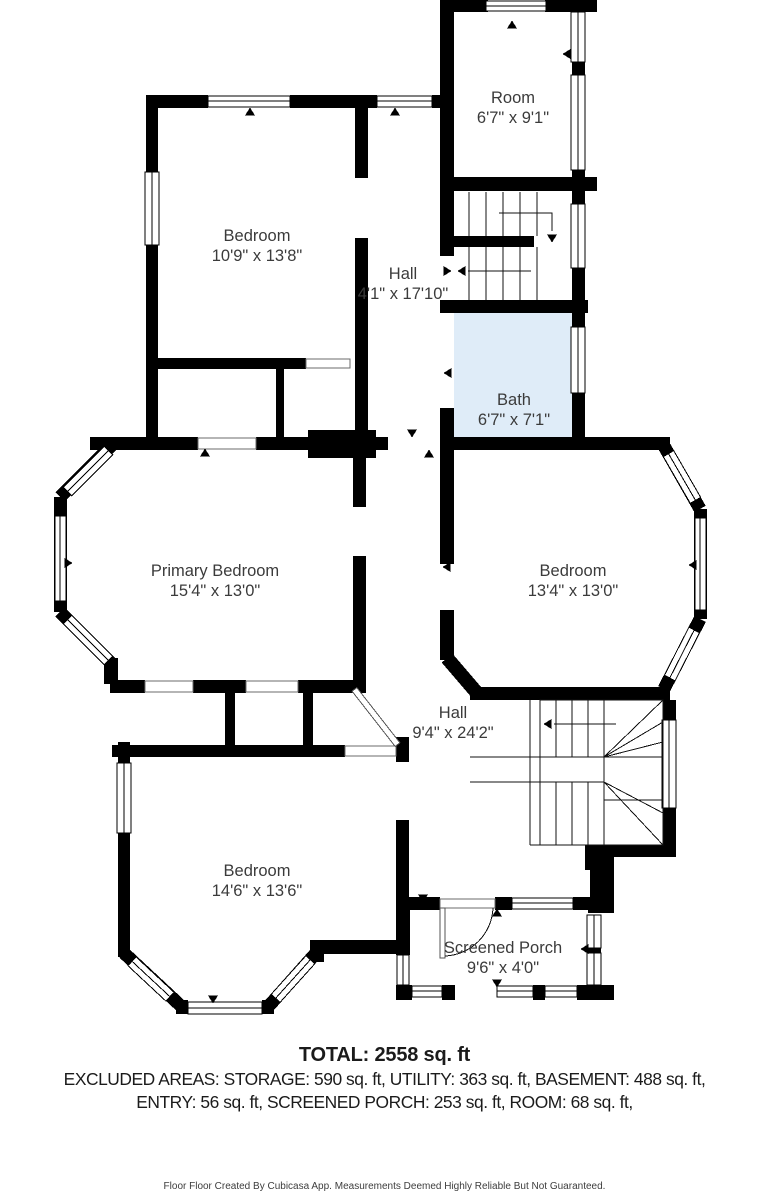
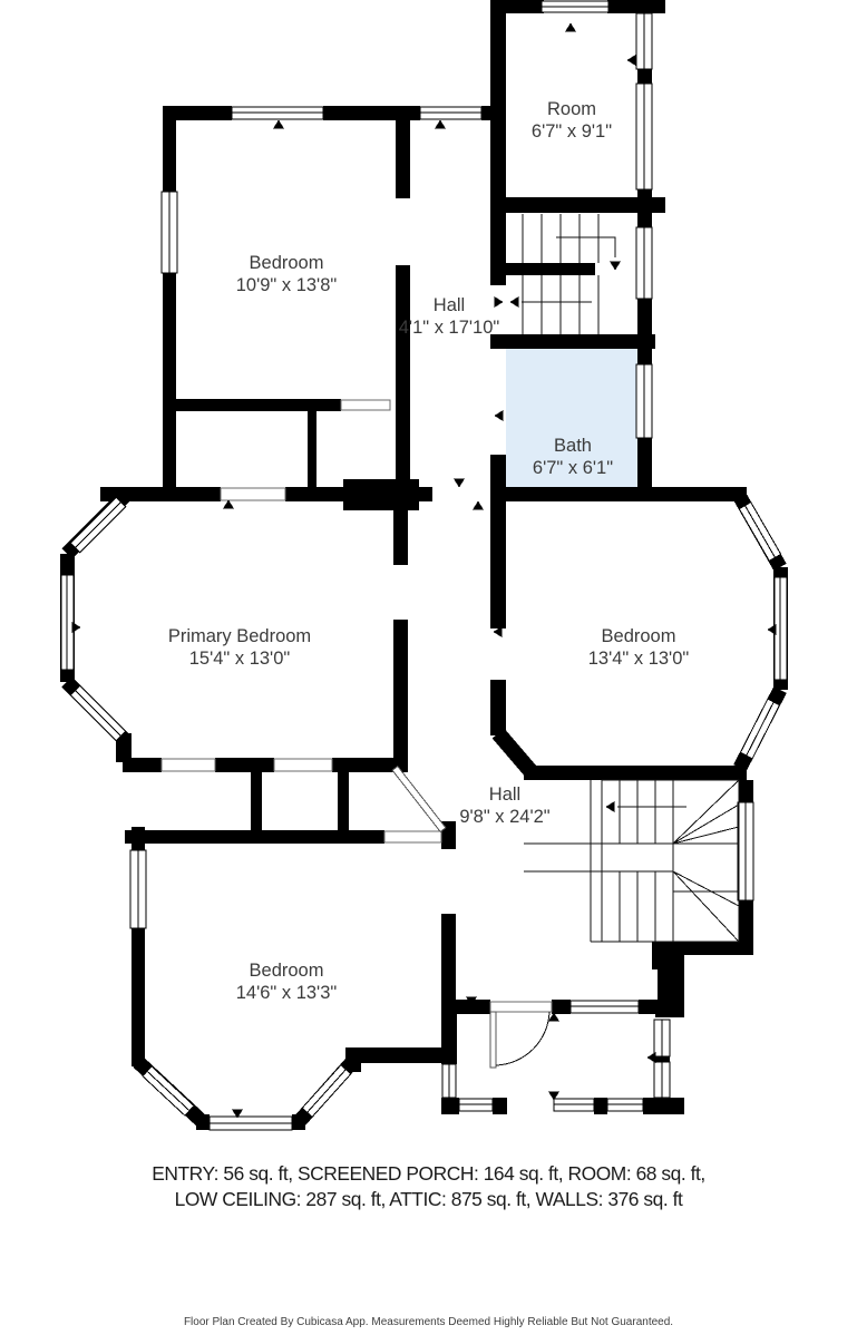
  Room
  6'7" x 9'1"
  Bedroom
  10'9" x 13'8"
  Hall
  4'1" x 17'10"
  Bath
- 6'7" x 7'1"
+ 6'7" x 6'1"
  Primary Bedroom
  15'4" x 13'0"
  Bedroom
  13'4" x 13'0"
  Hall
- 9'4" x 24'2"
+ 9'8" x 24'2"
  Bedroom
- 14'6" x 13'6"
+ 14'6" x 13'3"
- Screened Porch
- 9'6" x 4'0"
- TOTAL: 2558 sq. ft
- EXCLUDED AREAS: STORAGE: 590 sq. ft, UTILITY: 363 sq. ft, BASEMENT: 488 sq. ft,
- ENTRY: 56 sq. ft, SCREENED PORCH: 253 sq. ft, ROOM: 68 sq. ft,
+ ENTRY: 56 sq. ft, SCREENED PORCH: 164 sq. ft, ROOM: 68 sq. ft,
+ LOW CEILING: 287 sq. ft, ATTIC: 875 sq. ft, WALLS: 376 sq. ft
- Floor Floor Created By Cubicasa App. Measurements Deemed Highly Reliable But Not Guaranteed.
+ Floor Plan Created By Cubicasa App. Measurements Deemed Highly Reliable But Not Guaranteed.
